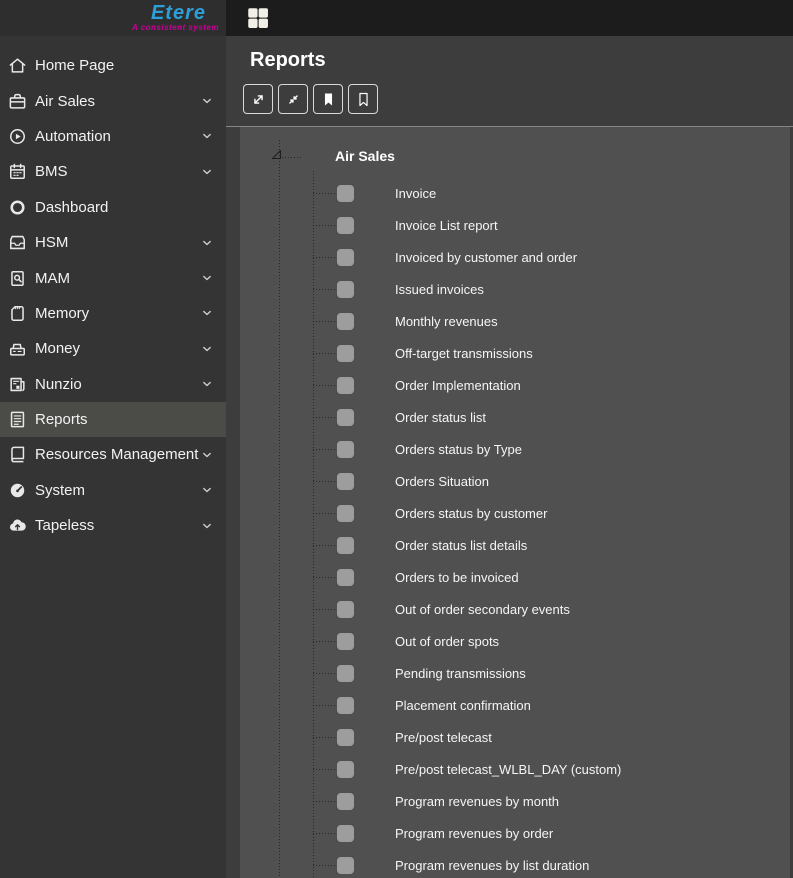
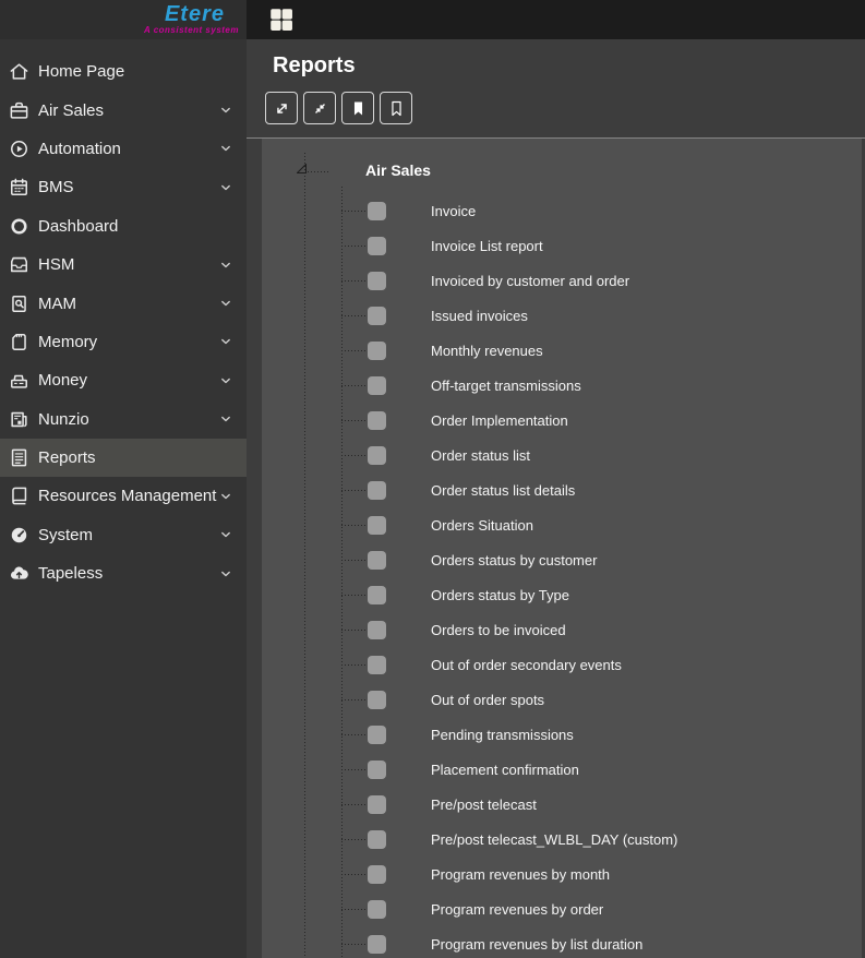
  Etere
  A consistent system
  Home Page
  Air Sales
  Automation
  BMS
  Dashboard
  HSM
  MAM
  Memory
  Money
  Nunzio
  Reports
  Resources Management
  System
  Tapeless
  Reports
  Air Sales
  Invoice
  Invoice List report
  Invoiced by customer and order
  Issued invoices
  Monthly revenues
  Off-target transmissions
  Order Implementation
  Order status list
- Orders status by Type
+ Order status list details
  Orders Situation
  Orders status by customer
- Order status list details
+ Orders status by Type
  Orders to be invoiced
  Out of order secondary events
  Out of order spots
  Pending transmissions
  Placement confirmation
  Pre/post telecast
  Pre/post telecast_WLBL_DAY (custom)
  Program revenues by month
  Program revenues by order
  Program revenues by list duration
